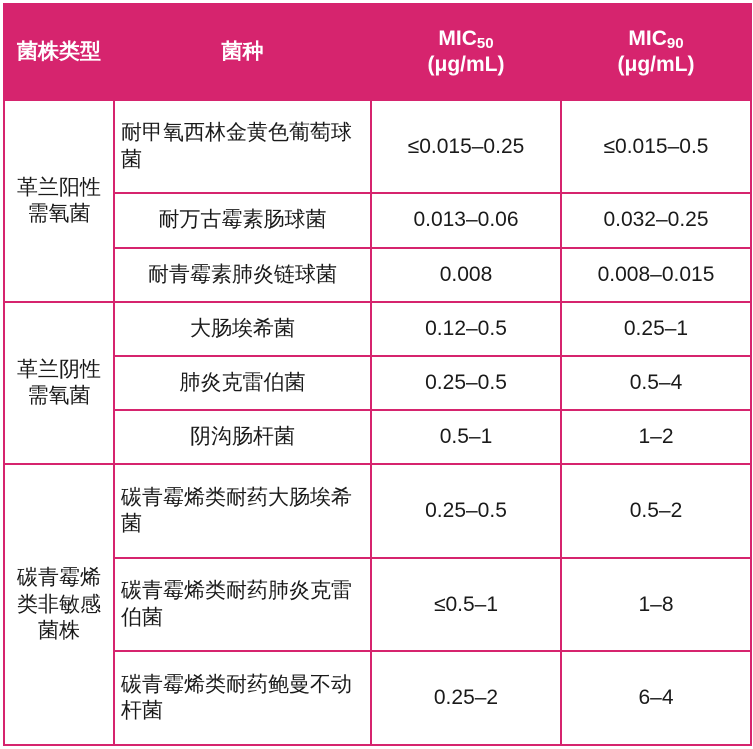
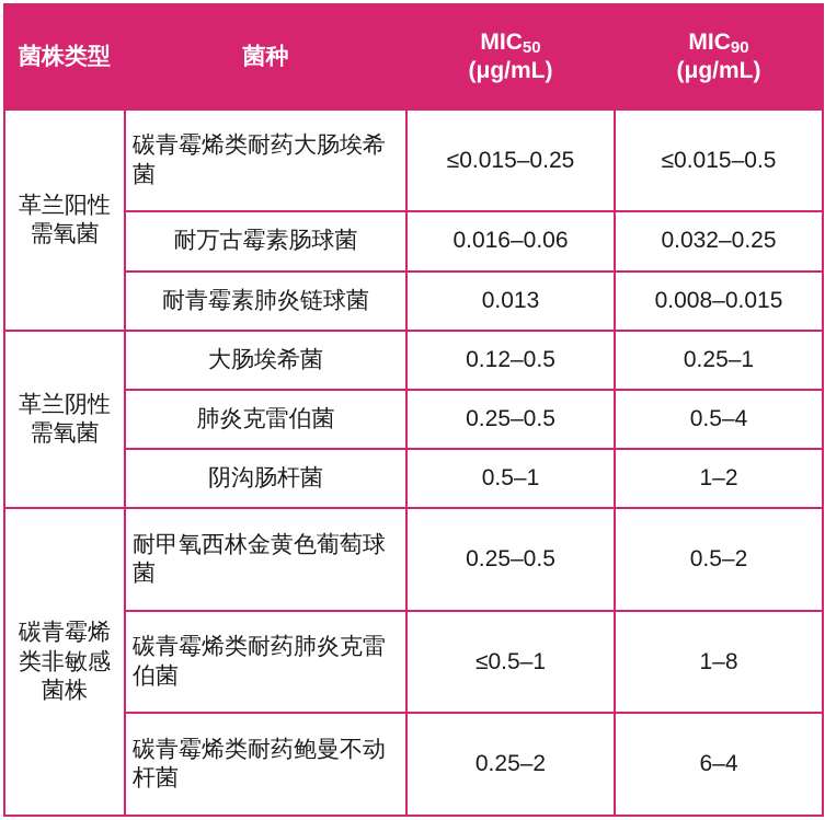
  菌株类型	菌种	MIC50 (μg/mL)	MIC90 (μg/mL)
- 革兰阳性需氧菌	耐甲氧西林金黄色葡萄球菌	≤0.015–0.25	≤0.015–0.5
+ 革兰阳性需氧菌	碳青霉烯类耐药大肠埃希菌	≤0.015–0.25	≤0.015–0.5
- 耐万古霉素肠球菌	0.013–0.06	0.032–0.25
+ 耐万古霉素肠球菌	0.016–0.06	0.032–0.25
- 耐青霉素肺炎链球菌	0.008	0.008–0.015
+ 耐青霉素肺炎链球菌	0.013	0.008–0.015
  革兰阴性需氧菌	大肠埃希菌	0.12–0.5	0.25–1
  肺炎克雷伯菌	0.25–0.5	0.5–4
  阴沟肠杆菌	0.5–1	1–2
- 碳青霉烯类非敏感菌株	碳青霉烯类耐药大肠埃希菌	0.25–0.5	0.5–2
+ 碳青霉烯类非敏感菌株	耐甲氧西林金黄色葡萄球菌	0.25–0.5	0.5–2
  碳青霉烯类耐药肺炎克雷伯菌	≤0.5–1	1–8
  碳青霉烯类耐药鲍曼不动杆菌	0.25–2	6–4
